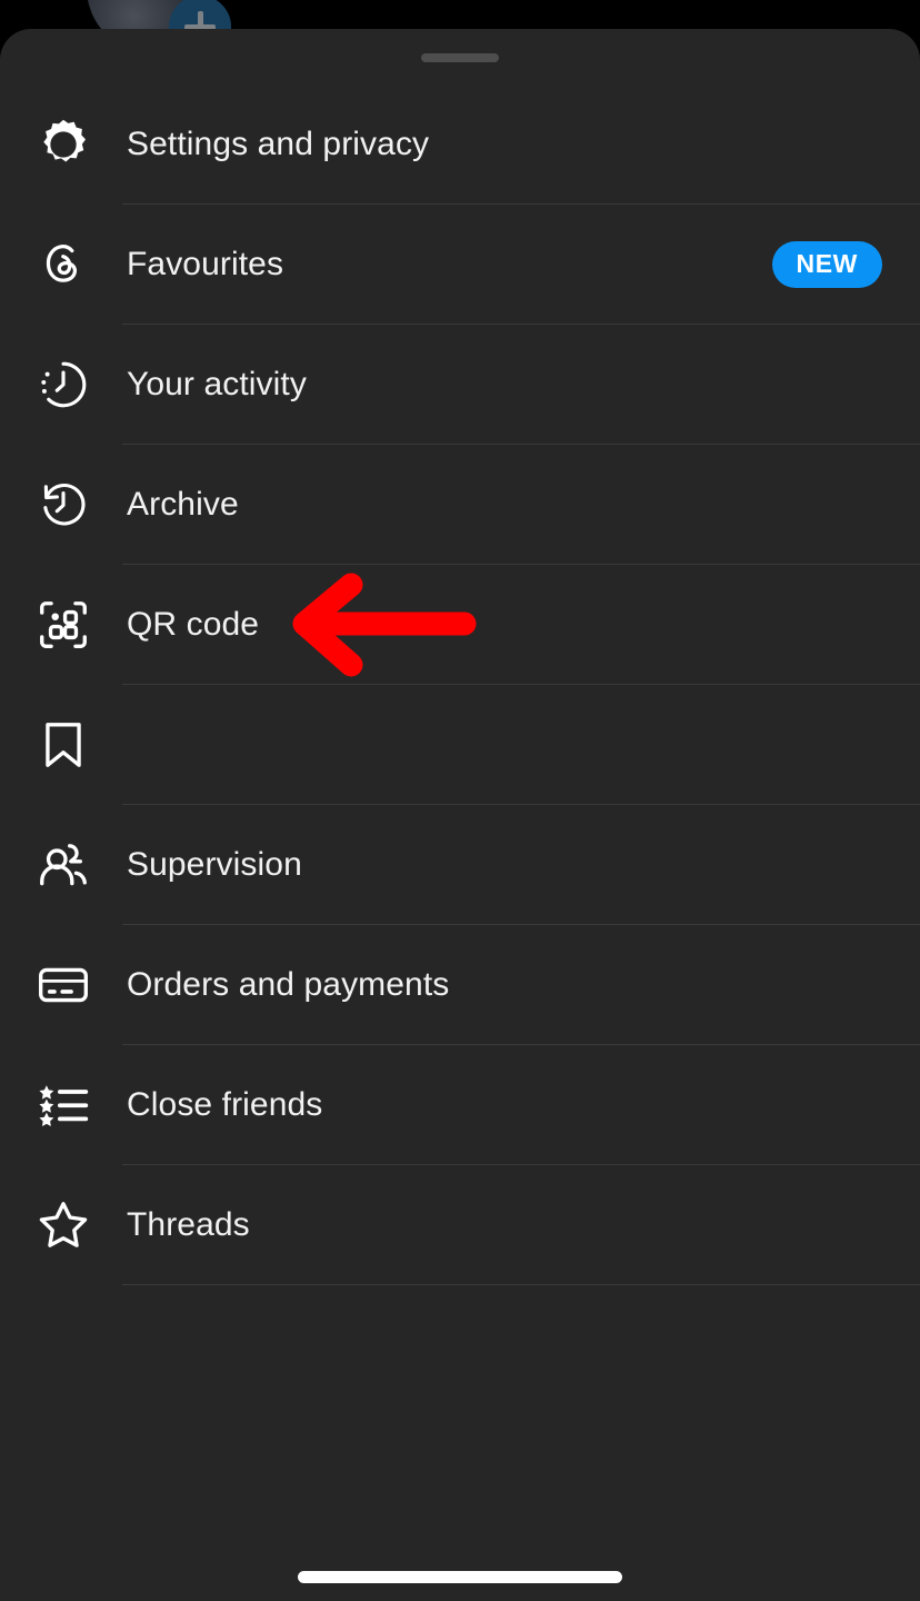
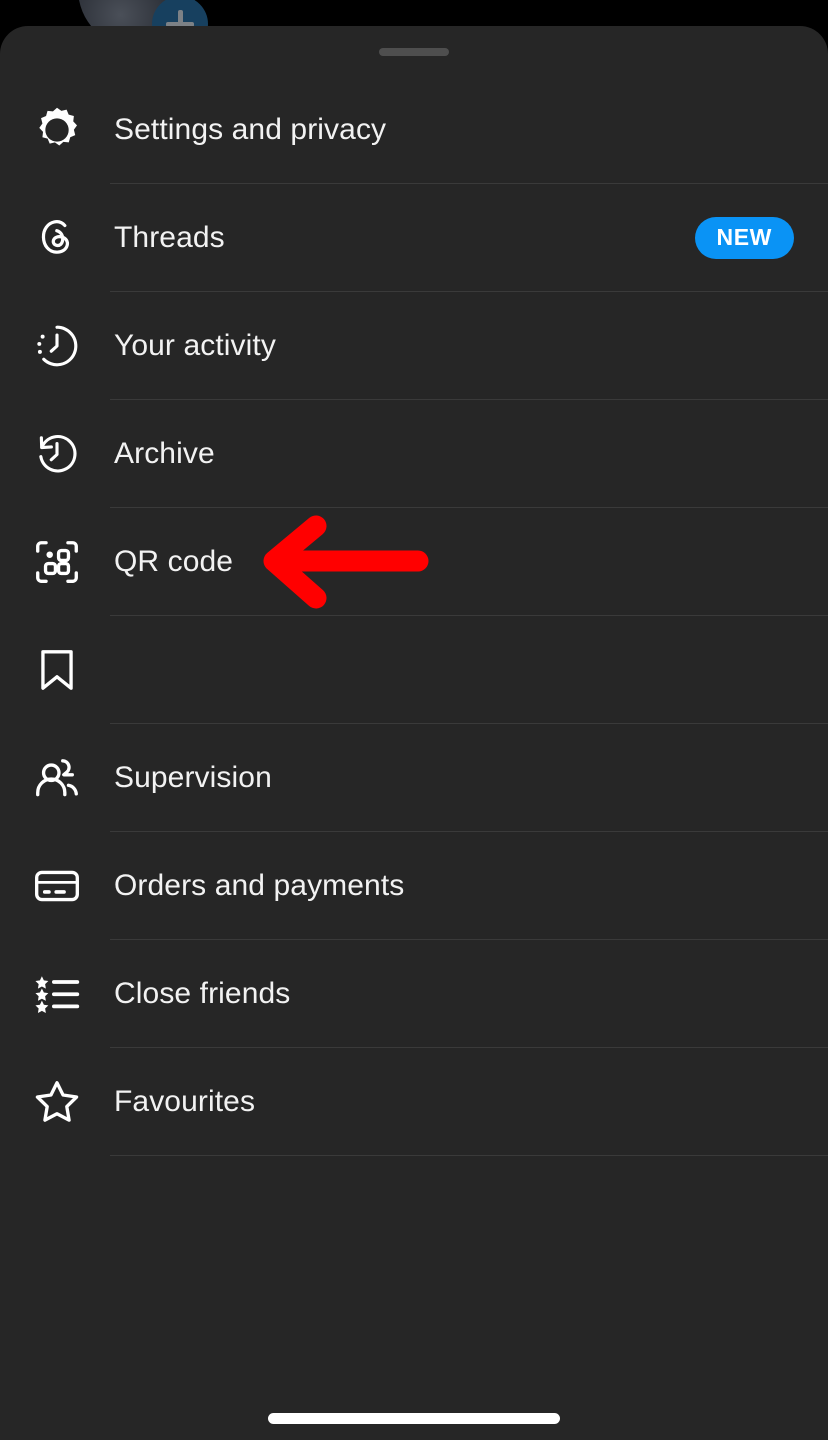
  Settings and privacy
- Favourites
+ Threads
  NEW
  Your activity
  Archive
  QR code
  Supervision
  Orders and payments
  Close friends
- Threads
+ Favourites
